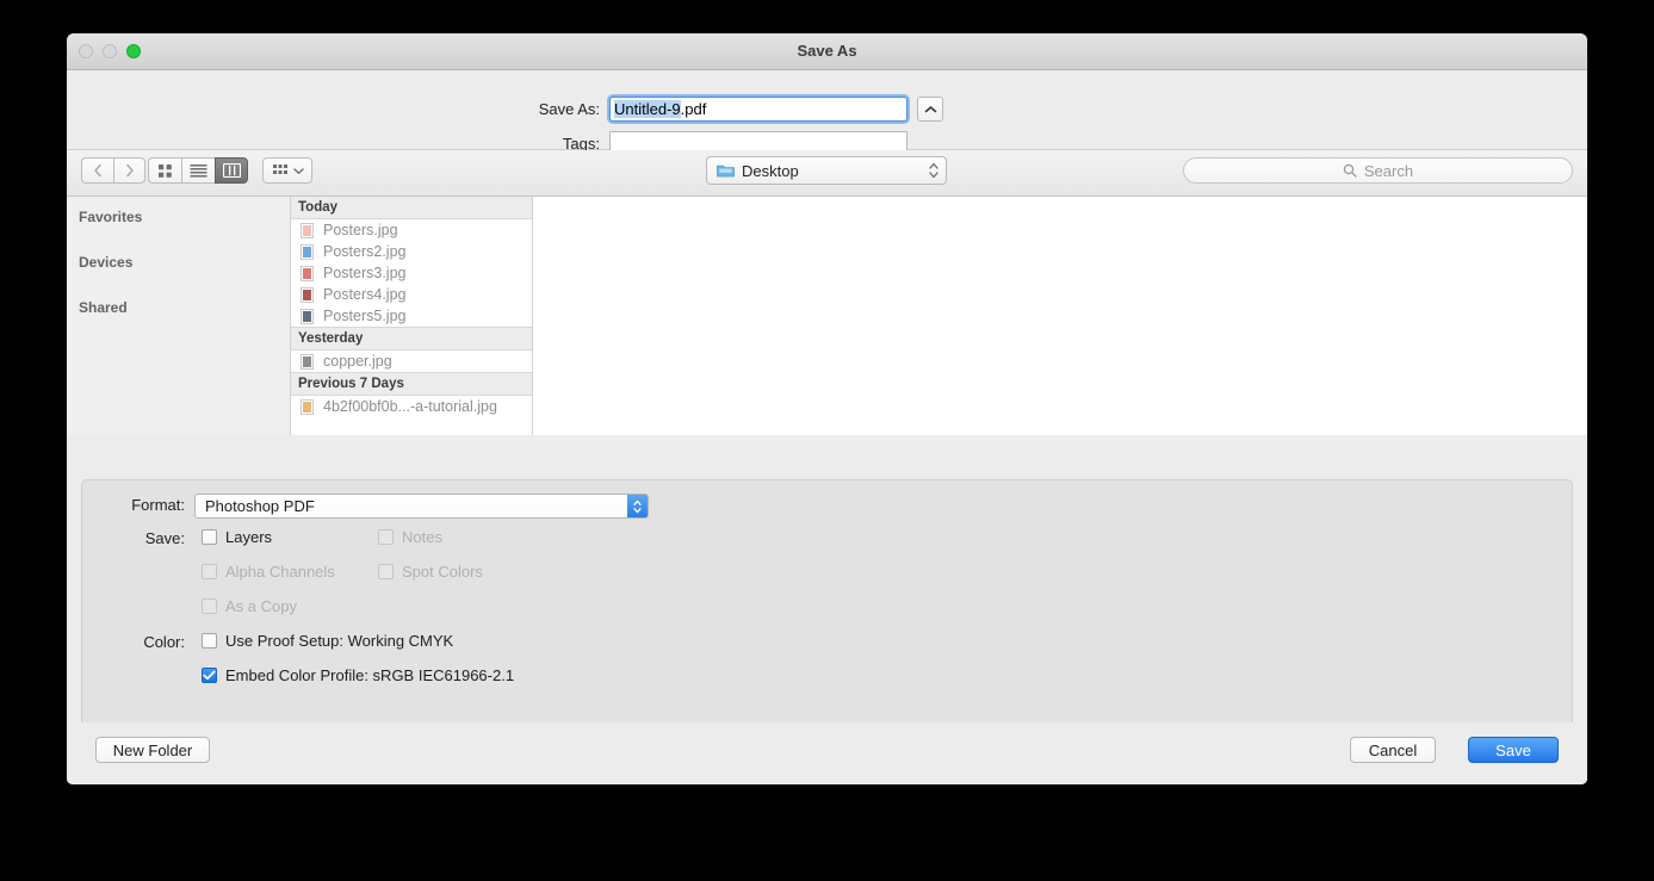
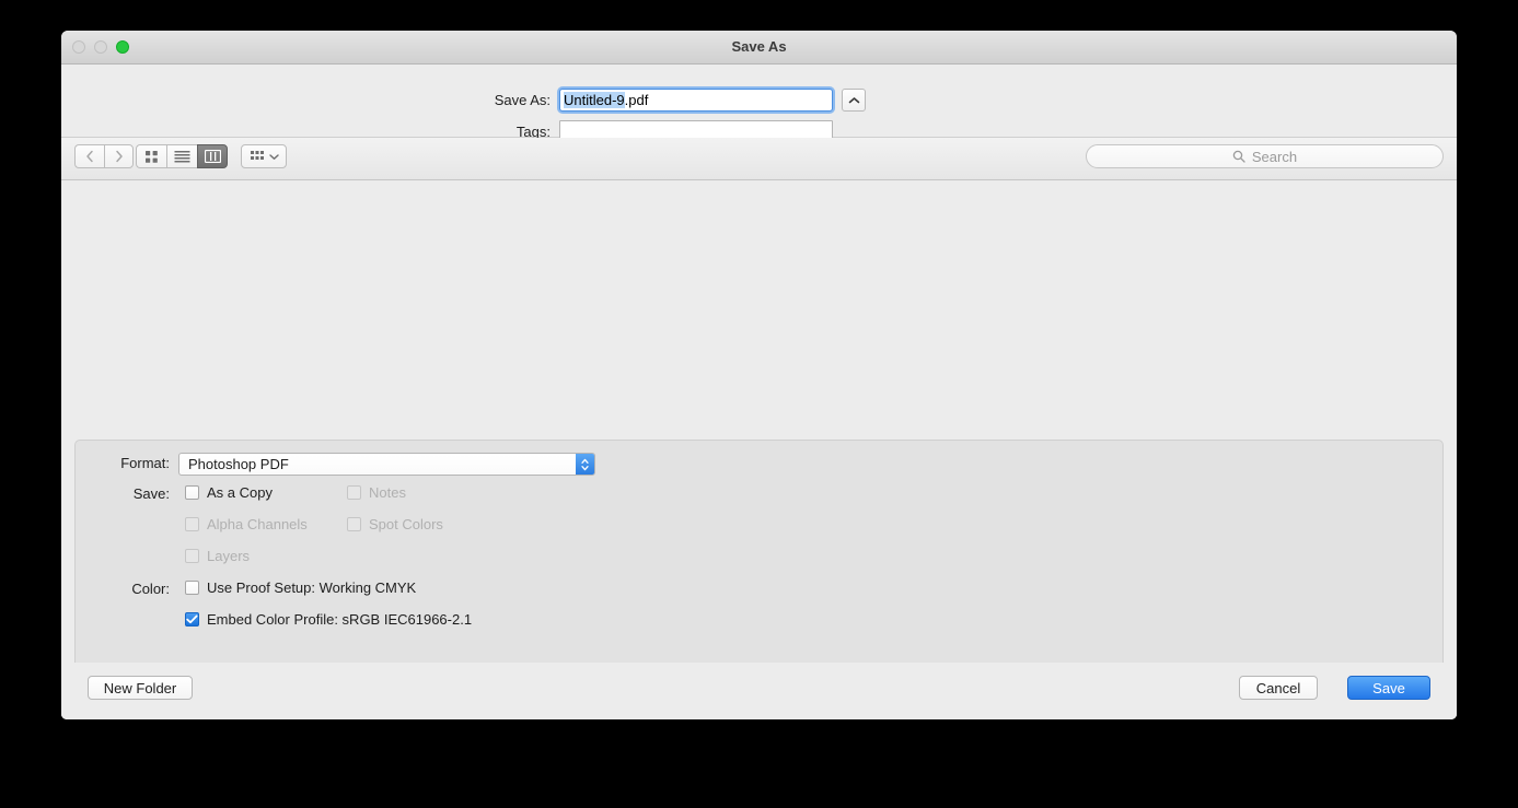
  Save As
  Save As:
  Untitled-9
  .pdf
  Tags:
- Desktop
  Search
- Favorites
- Devices
- Shared
- Today
- Posters.jpg
- Posters2.jpg
- Posters3.jpg
- Posters4.jpg
- Posters5.jpg
- Yesterday
- copper.jpg
- Previous 7 Days
- 4b2f00bf0b...-a-tutorial.jpg
  Format:
  Photoshop PDF
  Save:
- Layers
+ As a Copy
  Notes
  Alpha Channels
  Spot Colors
- As a Copy
+ Layers
  Color:
  Use Proof Setup: Working CMYK
  Embed Color Profile: sRGB IEC61966-2.1
  New Folder
  Cancel
  Save
